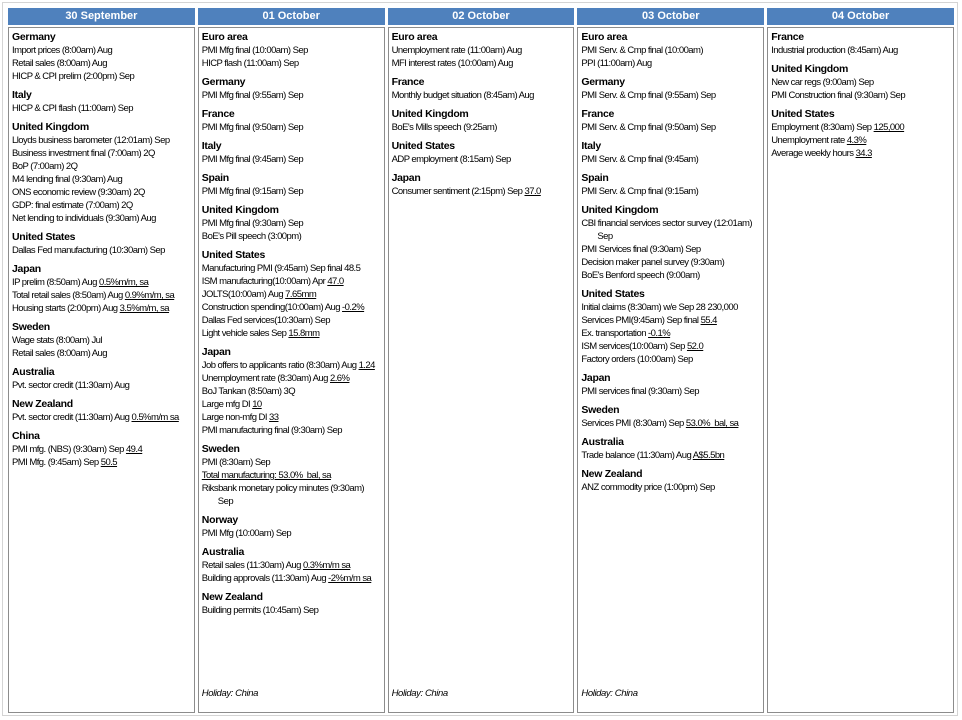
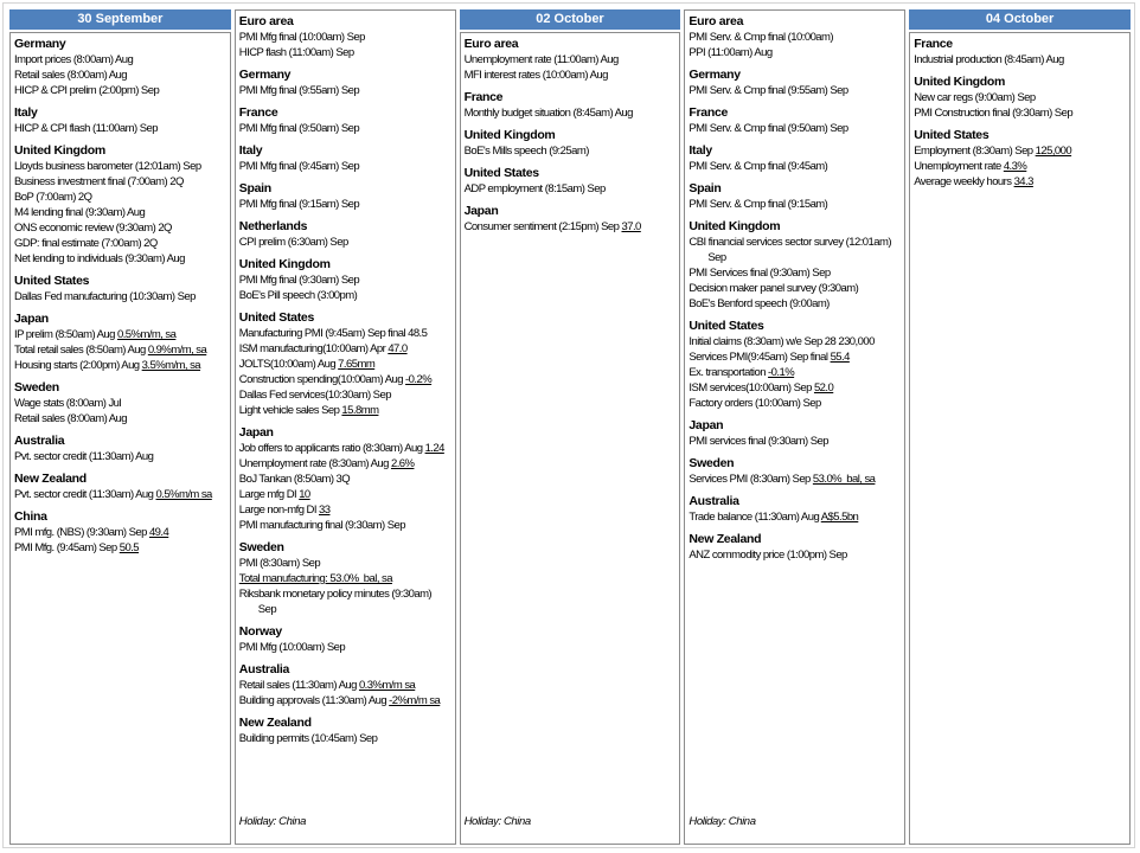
  30 September
  Germany
  Import prices (8:00am) Aug
  Retail sales (8:00am) Aug
  HICP & CPI prelim (2:00pm) Sep
  Italy
  HICP & CPI flash (11:00am) Sep
  United Kingdom
  Lloyds business barometer (12:01am) Sep
  Business investment final (7:00am) 2Q
  BoP (7:00am) 2Q
  M4 lending final (9:30am) Aug
  ONS economic review (9:30am) 2Q
  GDP: final estimate (7:00am) 2Q
  Net lending to individuals (9:30am) Aug
  United States
  Dallas Fed manufacturing (10:30am) Sep
  Japan
  IP prelim (8:50am) Aug 0.5%m/m, sa
  Total retail sales (8:50am) Aug 0.9%m/m, sa
  Housing starts (2:00pm) Aug 3.5%m/m, sa
  Sweden
  Wage stats (8:00am) Jul
  Retail sales (8:00am) Aug
  Australia
  Pvt. sector credit (11:30am) Aug
  New Zealand
  Pvt. sector credit (11:30am) Aug 0.5%m/m sa
  China
  PMI mfg. (NBS) (9:30am) Sep 49.4
  PMI Mfg. (9:45am) Sep 50.5
- 01 October
  Euro area
  PMI Mfg final (10:00am) Sep
  HICP flash (11:00am) Sep
  Germany
  PMI Mfg final (9:55am) Sep
  France
  PMI Mfg final (9:50am) Sep
  Italy
  PMI Mfg final (9:45am) Sep
  Spain
  PMI Mfg final (9:15am) Sep
+ Netherlands
+ CPI prelim (6:30am) Sep
  United Kingdom
  PMI Mfg final (9:30am) Sep
  BoE's Pill speech (3:00pm)
  United States
  Manufacturing PMI (9:45am) Sep final 48.5
  ISM manufacturing(10:00am) Apr 47.0
  JOLTS(10:00am) Aug 7.65mm
  Construction spending(10:00am) Aug -0.2%
  Dallas Fed services(10:30am) Sep
  Light vehicle sales Sep 15.8mm
  Japan
  Job offers to applicants ratio (8:30am) Aug 1.24
  Unemployment rate (8:30am) Aug 2.6%
  BoJ Tankan (8:50am) 3Q
  Large mfg DI 10
  Large non-mfg DI 33
  PMI manufacturing final (9:30am) Sep
  Sweden
  PMI (8:30am) Sep
  Total manufacturing: 53.0% bal, sa
  Riksbank monetary policy minutes (9:30am) Sep
  Norway
  PMI Mfg (10:00am) Sep
  Australia
  Retail sales (11:30am) Aug 0.3%m/m sa
  Building approvals (11:30am) Aug -2%m/m sa
  New Zealand
  Building permits (10:45am) Sep
  Holiday: China
  02 October
  Euro area
  Unemployment rate (11:00am) Aug
  MFI interest rates (10:00am) Aug
  France
  Monthly budget situation (8:45am) Aug
  United Kingdom
  BoE's Mills speech (9:25am)
  United States
  ADP employment (8:15am) Sep
  Japan
  Consumer sentiment (2:15pm) Sep 37.0
  Holiday: China
- 03 October
  Euro area
  PMI Serv. & Cmp final (10:00am)
  PPI (11:00am) Aug
  Germany
  PMI Serv. & Cmp final (9:55am) Sep
  France
  PMI Serv. & Cmp final (9:50am) Sep
  Italy
  PMI Serv. & Cmp final (9:45am)
  Spain
  PMI Serv. & Cmp final (9:15am)
  United Kingdom
  CBI financial services sector survey (12:01am) Sep
  PMI Services final (9:30am) Sep
  Decision maker panel survey (9:30am)
  BoE's Benford speech (9:00am)
  United States
  Initial claims (8:30am) w/e Sep 28 230,000
  Services PMI(9:45am) Sep final 55.4
  Ex. transportation -0.1%
  ISM services(10:00am) Sep 52.0
  Factory orders (10:00am) Sep
  Japan
  PMI services final (9:30am) Sep
  Sweden
  Services PMI (8:30am) Sep 53.0% bal, sa
  Australia
  Trade balance (11:30am) Aug A$5.5bn
  New Zealand
  ANZ commodity price (1:00pm) Sep
  Holiday: China
  04 October
  France
  Industrial production (8:45am) Aug
  United Kingdom
  New car regs (9:00am) Sep
  PMI Construction final (9:30am) Sep
  United States
  Employment (8:30am) Sep 125,000
  Unemployment rate 4.3%
  Average weekly hours 34.3
